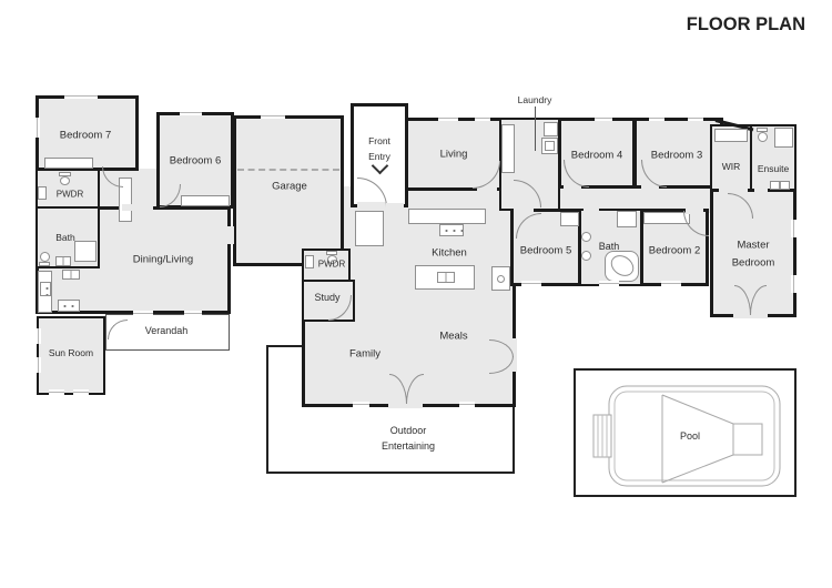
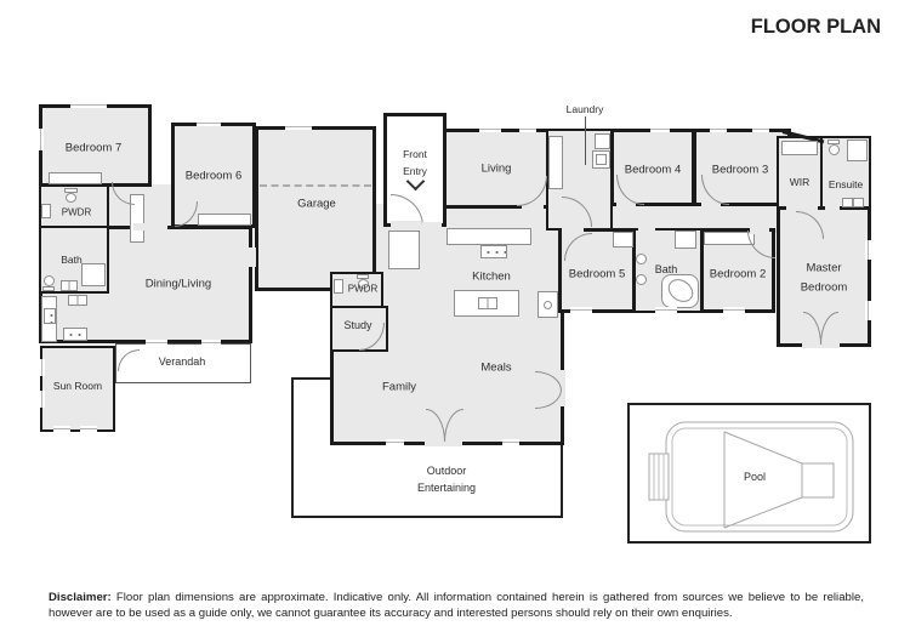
  FLOOR PLAN
  Bedroom 7
  Bedroom 6
  PWDR
  Bath
  Dining/Living
  Verandah
  Sun Room
  Garage
  Front
  Entry
  Living
  Laundry
  Bedroom 4
  Bedroom 3
  WIR
  Ensuite
  Kitchen
  Bedroom 5
  Bath
  Bedroom 2
  Master
  Bedroom
  PWDR
  Study
  Meals
  Family
  Outdoor
  Entertaining
  Pool
+ Disclaimer: Floor plan dimensions are approximate. Indicative only. All information contained herein is gathered from sources we believe to be reliable, however are to be used as a guide only, we cannot guarantee its accuracy and interested persons should rely on their own enquiries.
